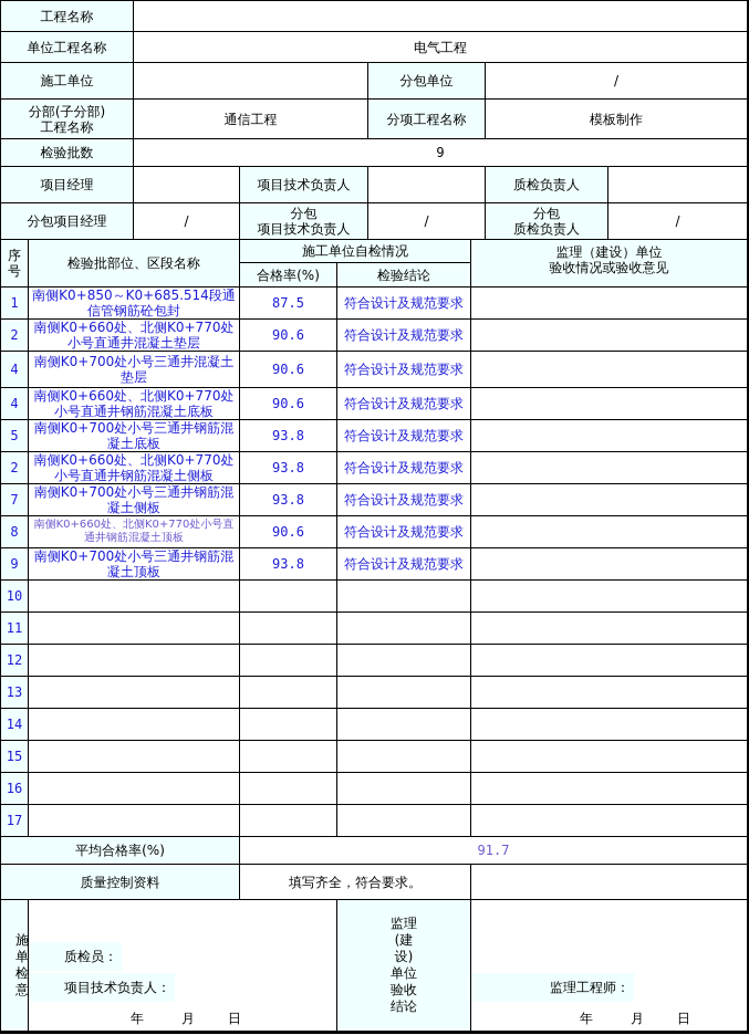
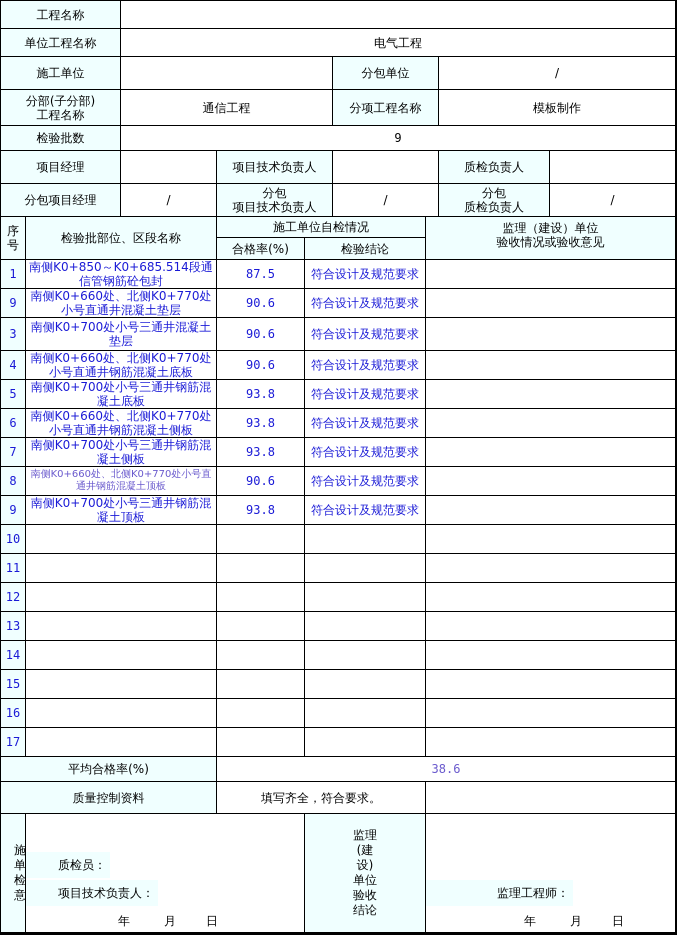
  工程名称
  单位工程名称	电气工程
  施工单位		分包单位	/
  分部(子分部) 工程名称	通信工程	分项工程名称	模板制作
  检验批数	9
  项目经理		项目技术负责人		质检负责人
  分包项目经理	/	分包 项目技术负责人	/	分包 质检负责人	/
  序 号	检验批部位、区段名称	施工单位自检情况	监理（建设）单位 验收情况或验收意见
  合格率(%)	检验结论
  1	南侧K0+850～K0+685.514段通信管钢筋砼包封	87.5	符合设计及规范要求
- 2	南侧K0+660处、北侧K0+770处小号直通井混凝土垫层	90.6	符合设计及规范要求
+ 9	南侧K0+660处、北侧K0+770处小号直通井混凝土垫层	90.6	符合设计及规范要求
- 4	南侧K0+700处小号三通井混凝土垫层	90.6	符合设计及规范要求
+ 3	南侧K0+700处小号三通井混凝土垫层	90.6	符合设计及规范要求
  4	南侧K0+660处、北侧K0+770处小号直通井钢筋混凝土底板	90.6	符合设计及规范要求
  5	南侧K0+700处小号三通井钢筋混凝土底板	93.8	符合设计及规范要求
- 2	南侧K0+660处、北侧K0+770处小号直通井钢筋混凝土侧板	93.8	符合设计及规范要求
+ 6	南侧K0+660处、北侧K0+770处小号直通井钢筋混凝土侧板	93.8	符合设计及规范要求
  7	南侧K0+700处小号三通井钢筋混凝土侧板	93.8	符合设计及规范要求
  8	南侧K0+660处、北侧K0+770处小号直通井钢筋混凝土顶板	90.6	符合设计及规范要求
  9	南侧K0+700处小号三通井钢筋混凝土顶板	93.8	符合设计及规范要求
  10
  11
  12
  13
  14
  15
  16
  17
- 平均合格率(%)	91.7
+ 平均合格率(%)	38.6
  质量控制资料	填写齐全，符合要求。
  施 单 检 意	质检员： 项目技术负责人： 年 月 日	监理 (建 设) 单位 验收 结论	监理工程师： 年 月 日
